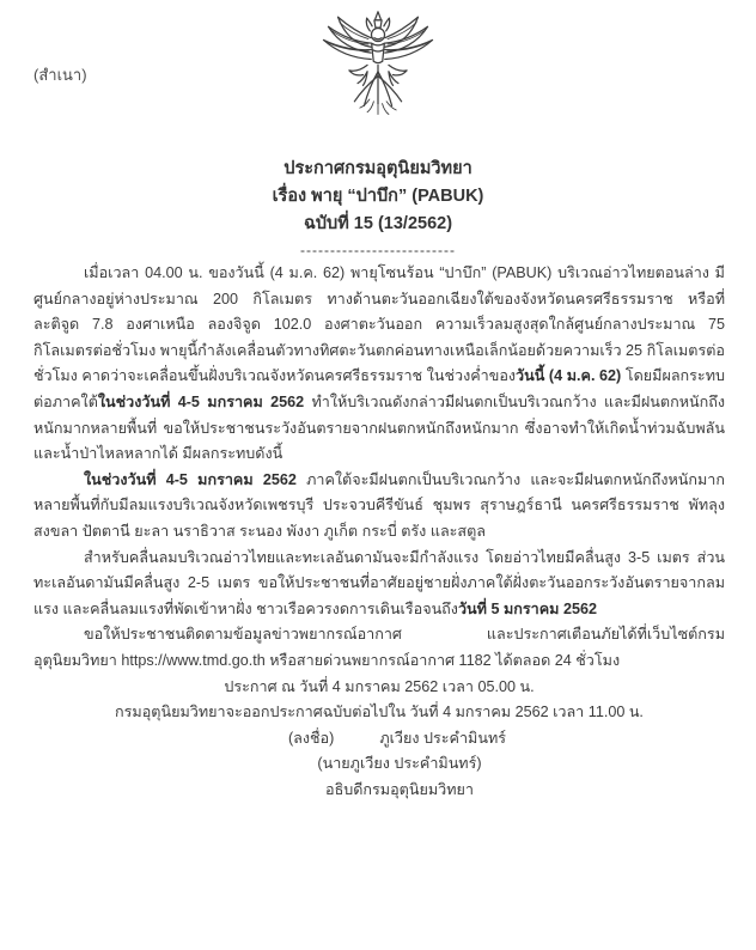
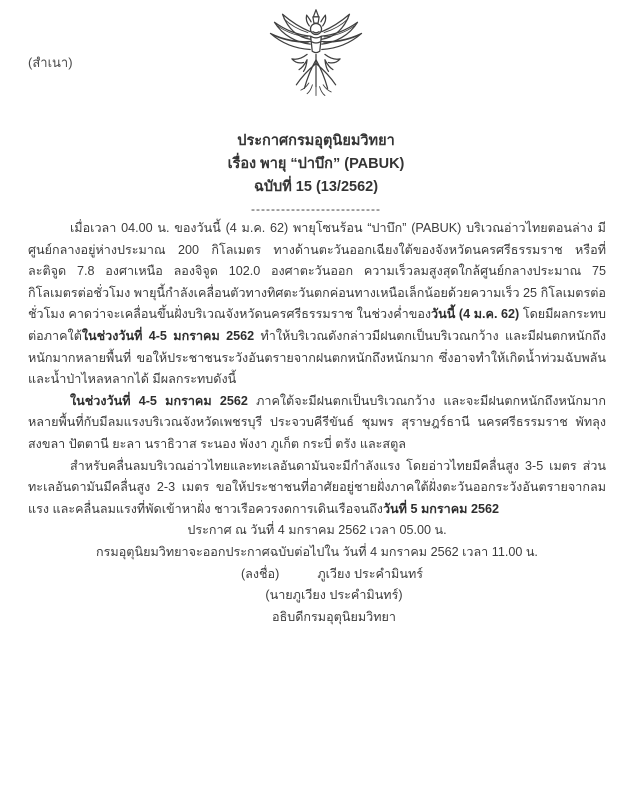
  (สำเนา)
  ประกาศกรมอุตุนิยมวิทยา
  เรื่อง พายุ “ปาบึก” (PABUK)
  ฉบับที่ 15 (13/2562)
  --------------------------
  เมื่อเวลา 04.00 น. ของวันนี้ (4 ม.ค. 62) พายุโซนร้อน “ปาบึก” (PABUK) บริเวณอ่าวไทยตอนล่าง มีศูนย์กลางอยู่ห่างประมาณ 200 กิโลเมตร ทางด้านตะวันออกเฉียงใต้ของจังหวัดนครศรีธรรมราช หรือที่ละติจูด 7.8 องศาเหนือ ลองจิจูด 102.0 องศาตะวันออก ความเร็วลมสูงสุดใกล้ศูนย์กลางประมาณ 75 กิโลเมตรต่อชั่วโมง พายุนี้กำลังเคลื่อนตัวทางทิศตะวันตกค่อนทางเหนือเล็กน้อยด้วยความเร็ว 25 กิโลเมตรต่อชั่วโมง คาดว่าจะเคลื่อนขึ้นฝั่งบริเวณจังหวัดนครศรีธรรมราช ในช่วงค่ำของวันนี้ (4 ม.ค. 62) โดยมีผลกระทบต่อภาคใต้ในช่วงวันที่ 4-5 มกราคม 2562 ทำให้บริเวณดังกล่าวมีฝนตกเป็นบริเวณกว้าง และมีฝนตกหนักถึงหนักมากหลายพื้นที่ ขอให้ประชาชนระวังอันตรายจากฝนตกหนักถึงหนักมาก ซึ่งอาจทำให้เกิดน้ำท่วมฉับพลันและน้ำป่าไหลหลากได้ มีผลกระทบดังนี้
  ในช่วงวันที่ 4-5 มกราคม 2562 ภาคใต้จะมีฝนตกเป็นบริเวณกว้าง และจะมีฝนตกหนักถึงหนักมากหลายพื้นที่กับมีลมแรงบริเวณจังหวัดเพชรบุรี ประจวบคีรีขันธ์ ชุมพร สุราษฎร์ธานี นครศรีธรรมราช พัทลุง สงขลา ปัตตานี ยะลา นราธิวาส ระนอง พังงา ภูเก็ต กระบี่ ตรัง และสตูล
- สำหรับคลื่นลมบริเวณอ่าวไทยและทะเลอันดามันจะมีกำลังแรง โดยอ่าวไทยมีคลื่นสูง 3-5 เมตร ส่วนทะเลอันดามันมีคลื่นสูง 2-5 เมตร ขอให้ประชาชนที่อาศัยอยู่ชายฝั่งภาคใต้ฝั่งตะวันออกระวังอันตรายจากลมแรง และคลื่นลมแรงที่พัดเข้าหาฝั่ง ชาวเรือควรงดการเดินเรือจนถึงวันที่ 5 มกราคม 2562
+ สำหรับคลื่นลมบริเวณอ่าวไทยและทะเลอันดามันจะมีกำลังแรง โดยอ่าวไทยมีคลื่นสูง 3-5 เมตร ส่วนทะเลอันดามันมีคลื่นสูง 2-3 เมตร ขอให้ประชาชนที่อาศัยอยู่ชายฝั่งภาคใต้ฝั่งตะวันออกระวังอันตรายจากลมแรง และคลื่นลมแรงที่พัดเข้าหาฝั่ง ชาวเรือควรงดการเดินเรือจนถึงวันที่ 5 มกราคม 2562
- ขอให้ประชาชนติดตามข้อมูลข่าวพยากรณ์อากาศ และประกาศเตือนภัยได้ที่เว็บไซต์กรมอุตุนิยมวิทยา https://www.tmd.go.th หรือสายด่วนพยากรณ์อากาศ 1182 ได้ตลอด 24 ชั่วโมง
  ประกาศ ณ วันที่ 4 มกราคม 2562 เวลา 05.00 น.
  กรมอุตุนิยมวิทยาจะออกประกาศฉบับต่อไปใน วันที่ 4 มกราคม 2562 เวลา 11.00 น.
  (ลงชื่อ) ภูเวียง ประคำมินทร์
  (นายภูเวียง ประคำมินทร์)
  อธิบดีกรมอุตุนิยมวิทยา
